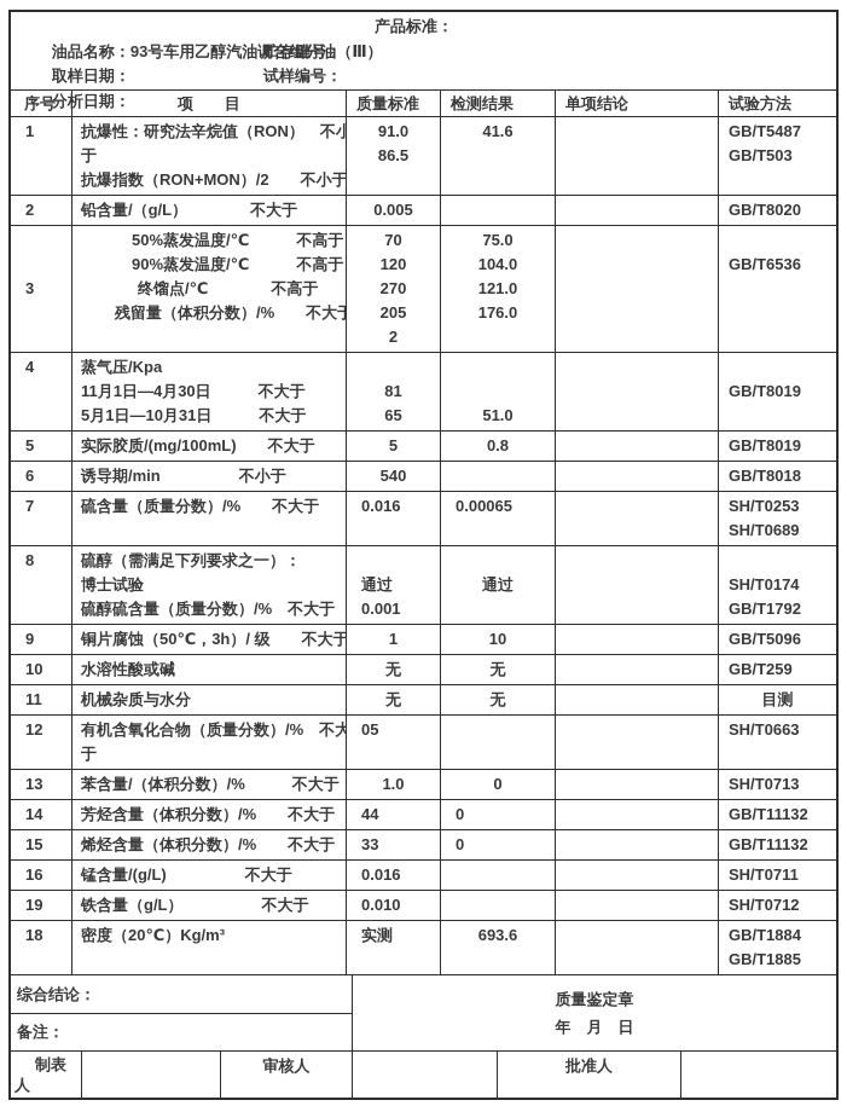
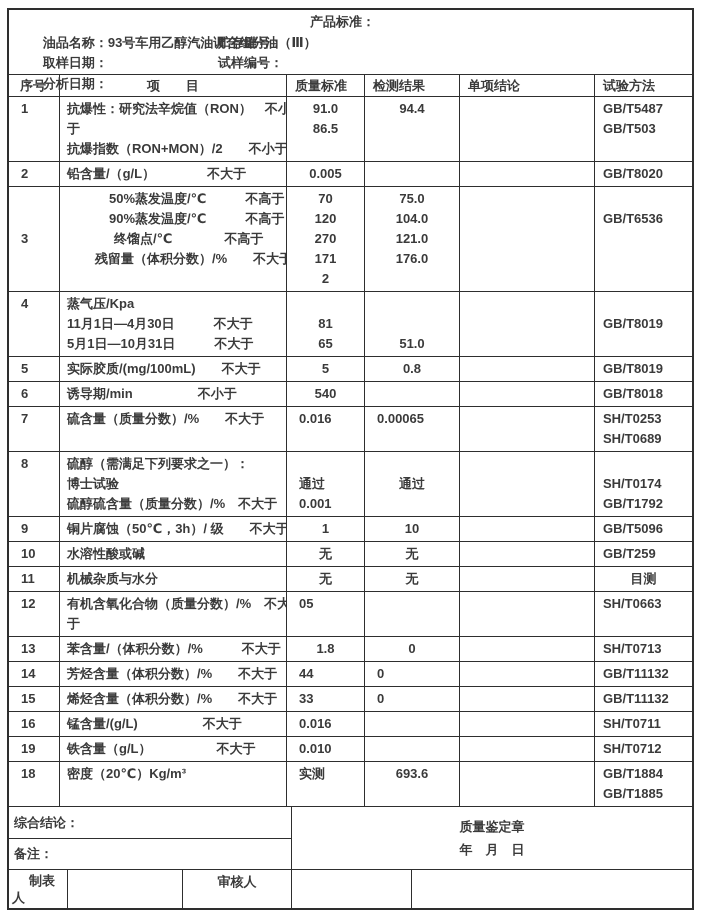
  油品名称：93号车用乙醇汽油调合组分油（Ⅲ）
  产品标准：
  取样日期：
  贮存罐号：
  分析日期：
  试样编号：
  序号
  项 目
  质量标准
  检测结果
  单项结论
  试验方法
  1
  抗爆性：研究法辛烷值（RON） 不小
  于
  抗爆指数（RON+MON）/2 不小于
  91.0
  86.5
- 41.6
+ 94.4
  GB/T5487
  GB/T503
  2
  铅含量/（g/L） 不大于
  0.005
  GB/T8020
  3
  50%蒸发温度/℃ 不高于
  90%蒸发温度/℃ 不高于
  终馏点/℃ 不高于
  残留量（体积分数）/% 不大于
  70
  120
  270
- 205
+ 171
  2
  75.0
  104.0
  121.0
  176.0
  GB/T6536
  4
  蒸气压/Kpa
  11月1日—4月30日 不大于
  5月1日—10月31日 不大于
  81
  65
  51.0
  GB/T8019
  5
  实际胶质/(mg/100mL) 不大于
  5
  0.8
  GB/T8019
  6
  诱导期/min 不小于
  540
  GB/T8018
  7
  硫含量（质量分数）/% 不大于
  0.016
  0.00065
  SH/T0253
  SH/T0689
  8
  硫醇（需满足下列要求之一）：
  博士试验
  硫醇硫含量（质量分数）/% 不大于
  通过
  0.001
  通过
  SH/T0174
  GB/T1792
  9
  铜片腐蚀（50℃，3h）/ 级 不大于
  1
  10
  GB/T5096
  10
  水溶性酸或碱
  无
  无
  GB/T259
  11
  机械杂质与水分
  无
  无
  目测
  12
  有机含氧化合物（质量分数）/% 不大
  于
  05
  SH/T0663
  13
  苯含量/（体积分数）/% 不大于
- 1.0
+ 1.8
  0
  SH/T0713
  14
  芳烃含量（体积分数）/% 不大于
  44
  0
  GB/T11132
  15
  烯烃含量（体积分数）/% 不大于
  33
  0
  GB/T11132
  16
  锰含量/(g/L) 不大于
  0.016
  SH/T0711
  19
  铁含量（g/L） 不大于
  0.010
  SH/T0712
  18
  密度（20℃）Kg/m³
  实测
  693.6
  GB/T1884
  GB/T1885
  综合结论：
  备注：
  质量鉴定章
  年 月 日
  制表人
  审核人
- 批准人
